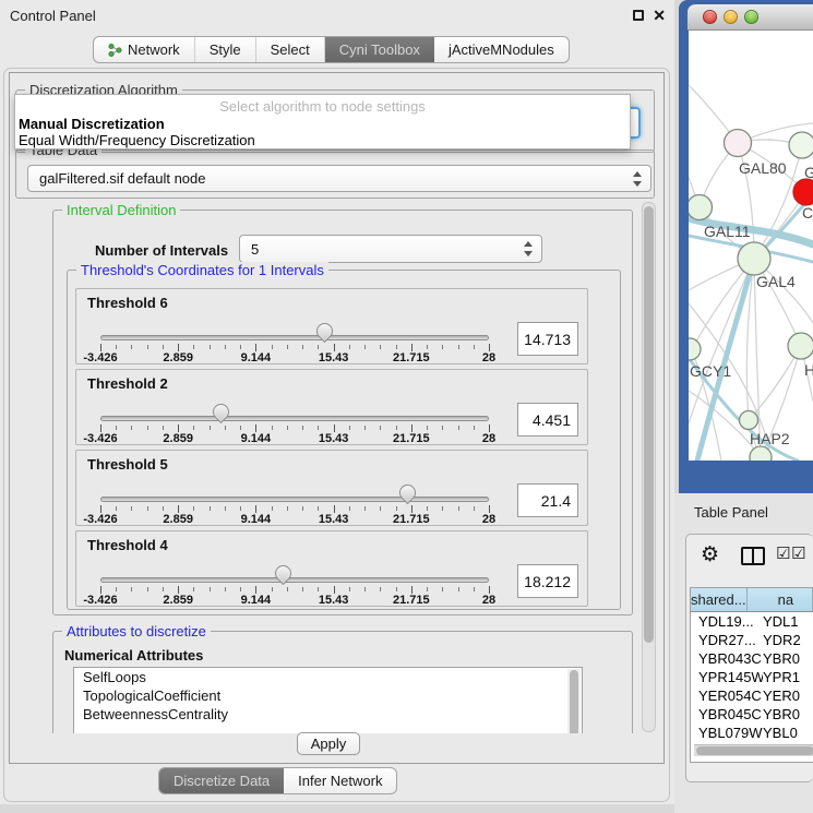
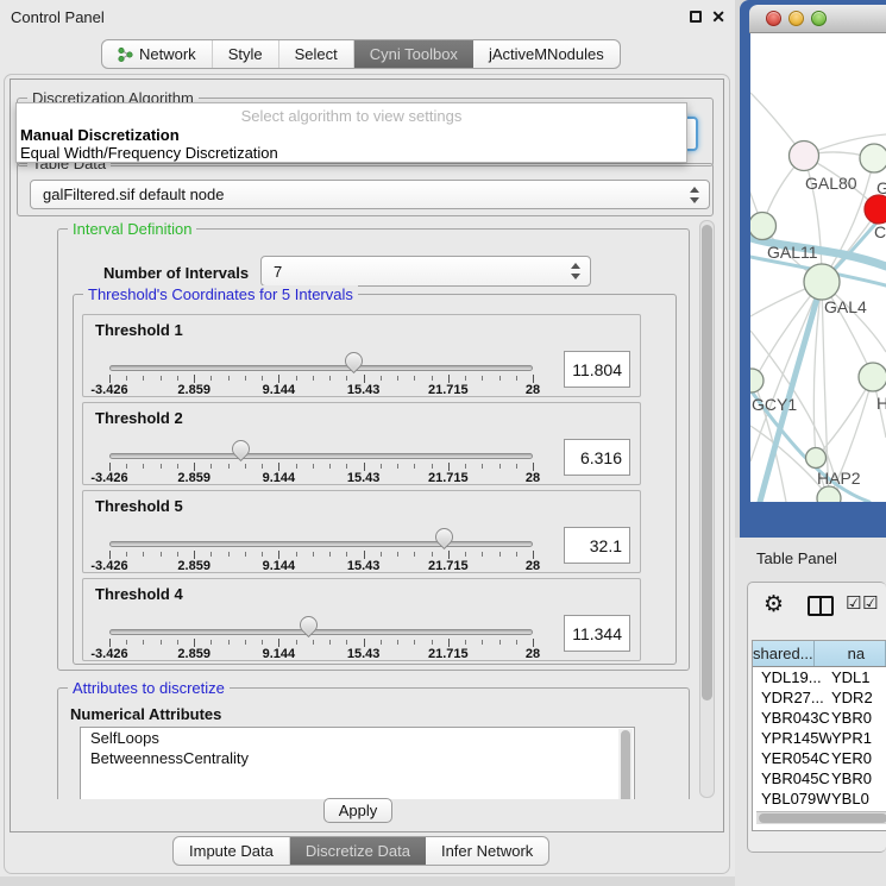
  Control Panel
  ✕
  Network
  Style
  Select
  Cyni Toolbox
  jActiveMNodules
  Discretization Algorithm
- Select algorithm to node settings
+ Select algorithm to view settings
  Manual Discretization
  Equal Width/Frequency Discretization
  Table Data
  galFiltered.sif default node
  Interval Definition
  Number of Intervals
- 5
+ 7
- Threshold's Coordinates for 1 Intervals
+ Threshold's Coordinates for 5 Intervals
- Threshold 6
+ Threshold 1
  -3.426
  2.859
  9.144
  15.43
  21.715
  28
- 14.713
+ 11.804
  Threshold 2
  -3.426
  2.859
  9.144
  15.43
  21.715
  28
- 4.451
+ 6.316
  Threshold 5
  -3.426
  2.859
  9.144
  15.43
  21.715
  28
- 21.4
+ 32.1
  Threshold 4
  -3.426
  2.859
  9.144
  15.43
  21.715
  28
- 18.212
+ 11.344
  Attributes to discretize
  Numerical Attributes
  SelfLoops
- TopologicalCoefficient
  BetweennessCentrality
  Apply
+ Impute Data
  Discretize Data
  Infer Network
  GAL80
  G
  C
  GAL11
  GAL4
  GCY1
  H
  HAP2
  Table Panel
  ⚙
  ☑
  ☑
  shared...
  na
  YDL19...
  YDL1
  YDR27...
  YDR2
  YBR043C
  YBR0
  YPR145W
  YPR1
  YER054C
  YER0
  YBR045C
  YBR0
  YBL079W
  YBL0
